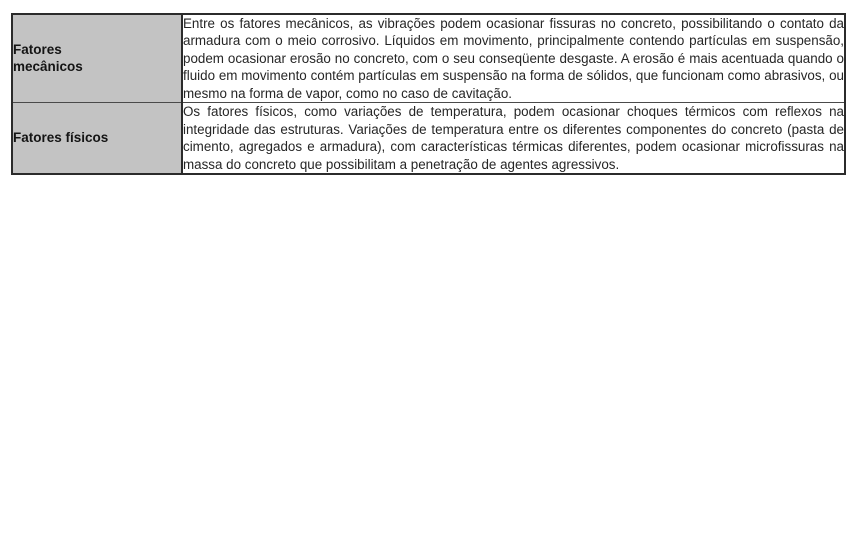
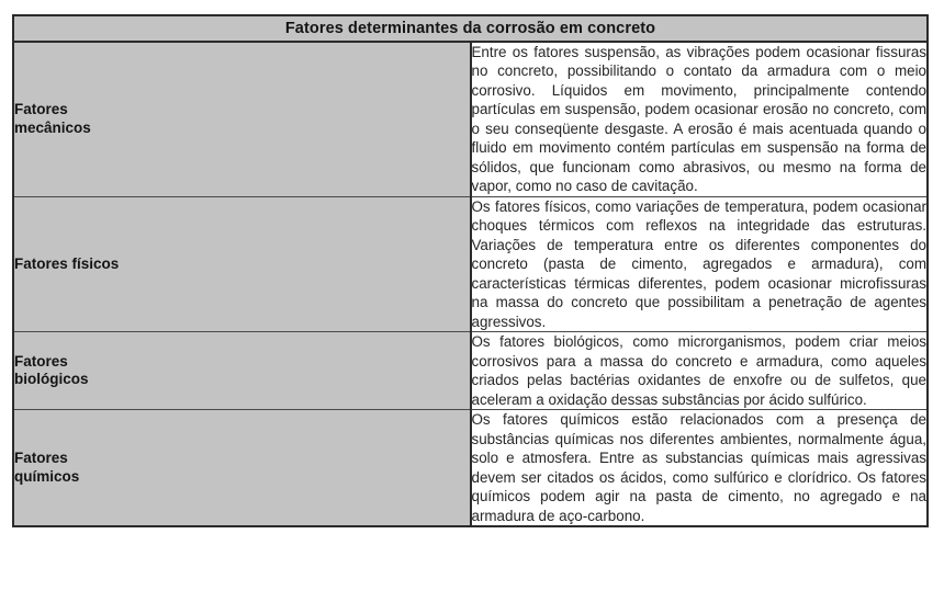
+ Fatores determinantes da corrosão em concreto
- Fatoresmecânicos	Entre os fatores mecânicos, as vibrações podem ocasionar fissuras no concreto, possibilitando o contato da armadura com o meio corrosivo. Líquidos em movimento, principalmente contendo partículas em suspensão, podem ocasionar erosão no concreto, com o seu conseqüente desgaste. A erosão é mais acentuada quando o fluido em movimento contém partículas em suspensão na forma de sólidos, que funcionam como abrasivos, ou mesmo na forma de vapor, como no caso de cavitação.
+ Fatoresmecânicos	Entre os fatores suspensão, as vibrações podem ocasionar fissuras no concreto, possibilitando o contato da armadura com o meio corrosivo. Líquidos em movimento, principalmente contendo partículas em suspensão, podem ocasionar erosão no concreto, com o seu conseqüente desgaste. A erosão é mais acentuada quando o fluido em movimento contém partículas em suspensão na forma de sólidos, que funcionam como abrasivos, ou mesmo na forma de vapor, como no caso de cavitação.
  Fatores físicos	Os fatores físicos, como variações de temperatura, podem ocasionar choques térmicos com reflexos na integridade das estruturas. Variações de temperatura entre os diferentes componentes do concreto (pasta de cimento, agregados e armadura), com características térmicas diferentes, podem ocasionar microfissuras na massa do concreto que possibilitam a penetração de agentes agressivos.
+ Fatoresbiológicos	Os fatores biológicos, como microrganismos, podem criar meios corrosivos para a massa do concreto e armadura, como aqueles criados pelas bactérias oxidantes de enxofre ou de sulfetos, que aceleram a oxidação dessas substâncias por ácido sulfúrico.
+ Fatoresquímicos	Os fatores químicos estão relacionados com a presença de substâncias químicas nos diferentes ambientes, normalmente água, solo e atmosfera. Entre as substancias químicas mais agressivas devem ser citados os ácidos, como sulfúrico e clorídrico. Os fatores químicos podem agir na pasta de cimento, no agregado e na armadura de aço-carbono.
